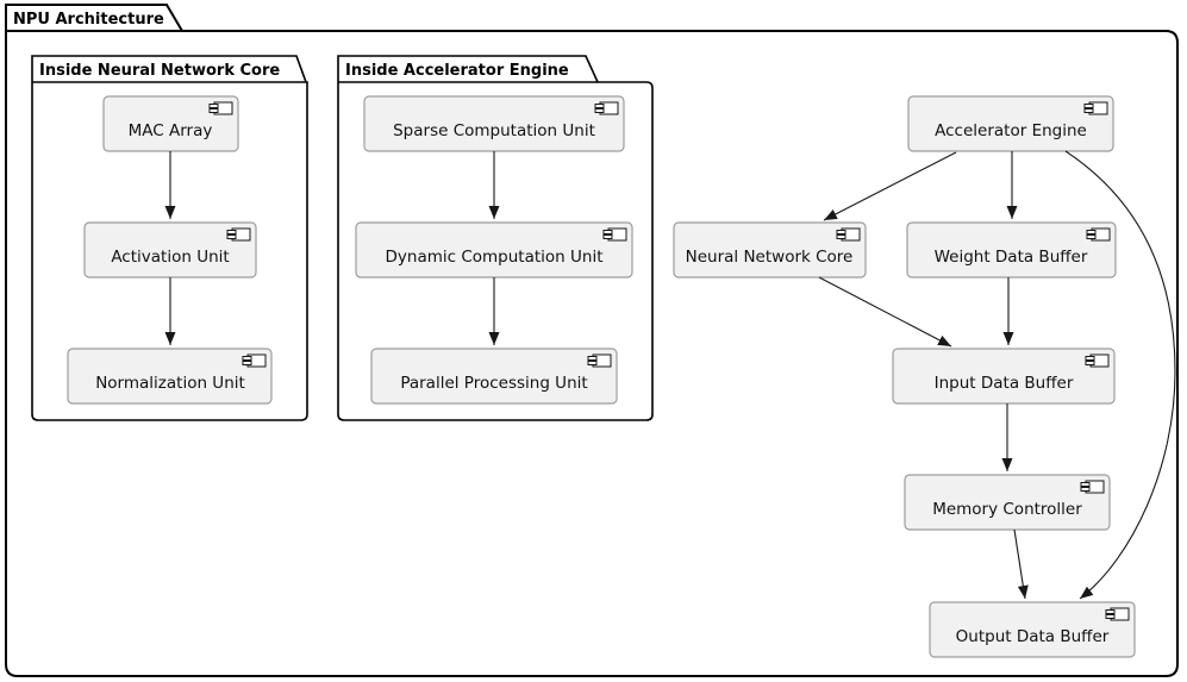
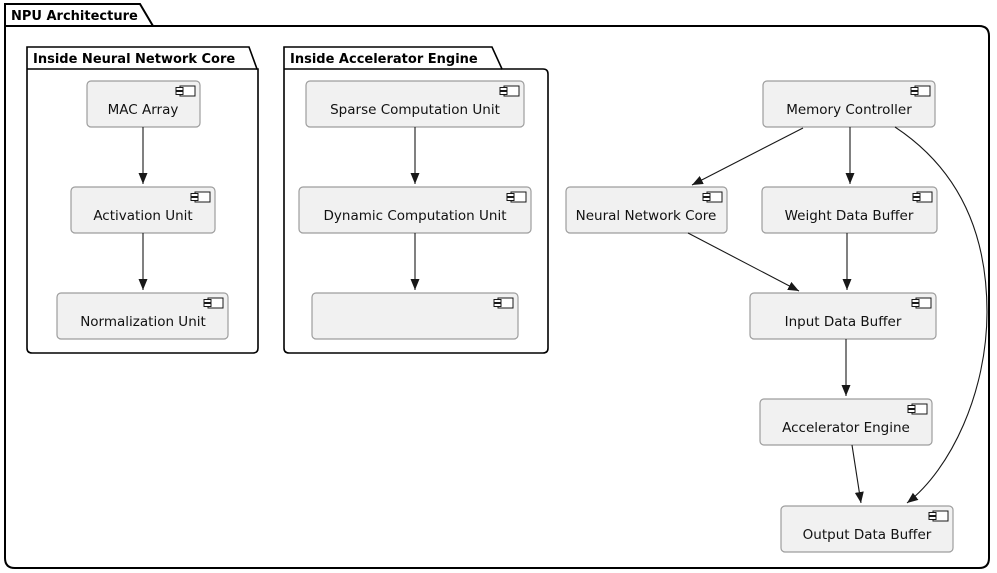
  NPU Architecture
  Inside Neural Network Core
  Inside Accelerator Engine
  MAC Array
  Activation Unit
  Normalization Unit
  Sparse Computation Unit
  Dynamic Computation Unit
- Parallel Processing Unit
- Accelerator Engine
+ Memory Controller
  Neural Network Core
  Weight Data Buffer
  Input Data Buffer
- Memory Controller
+ Accelerator Engine
  Output Data Buffer
